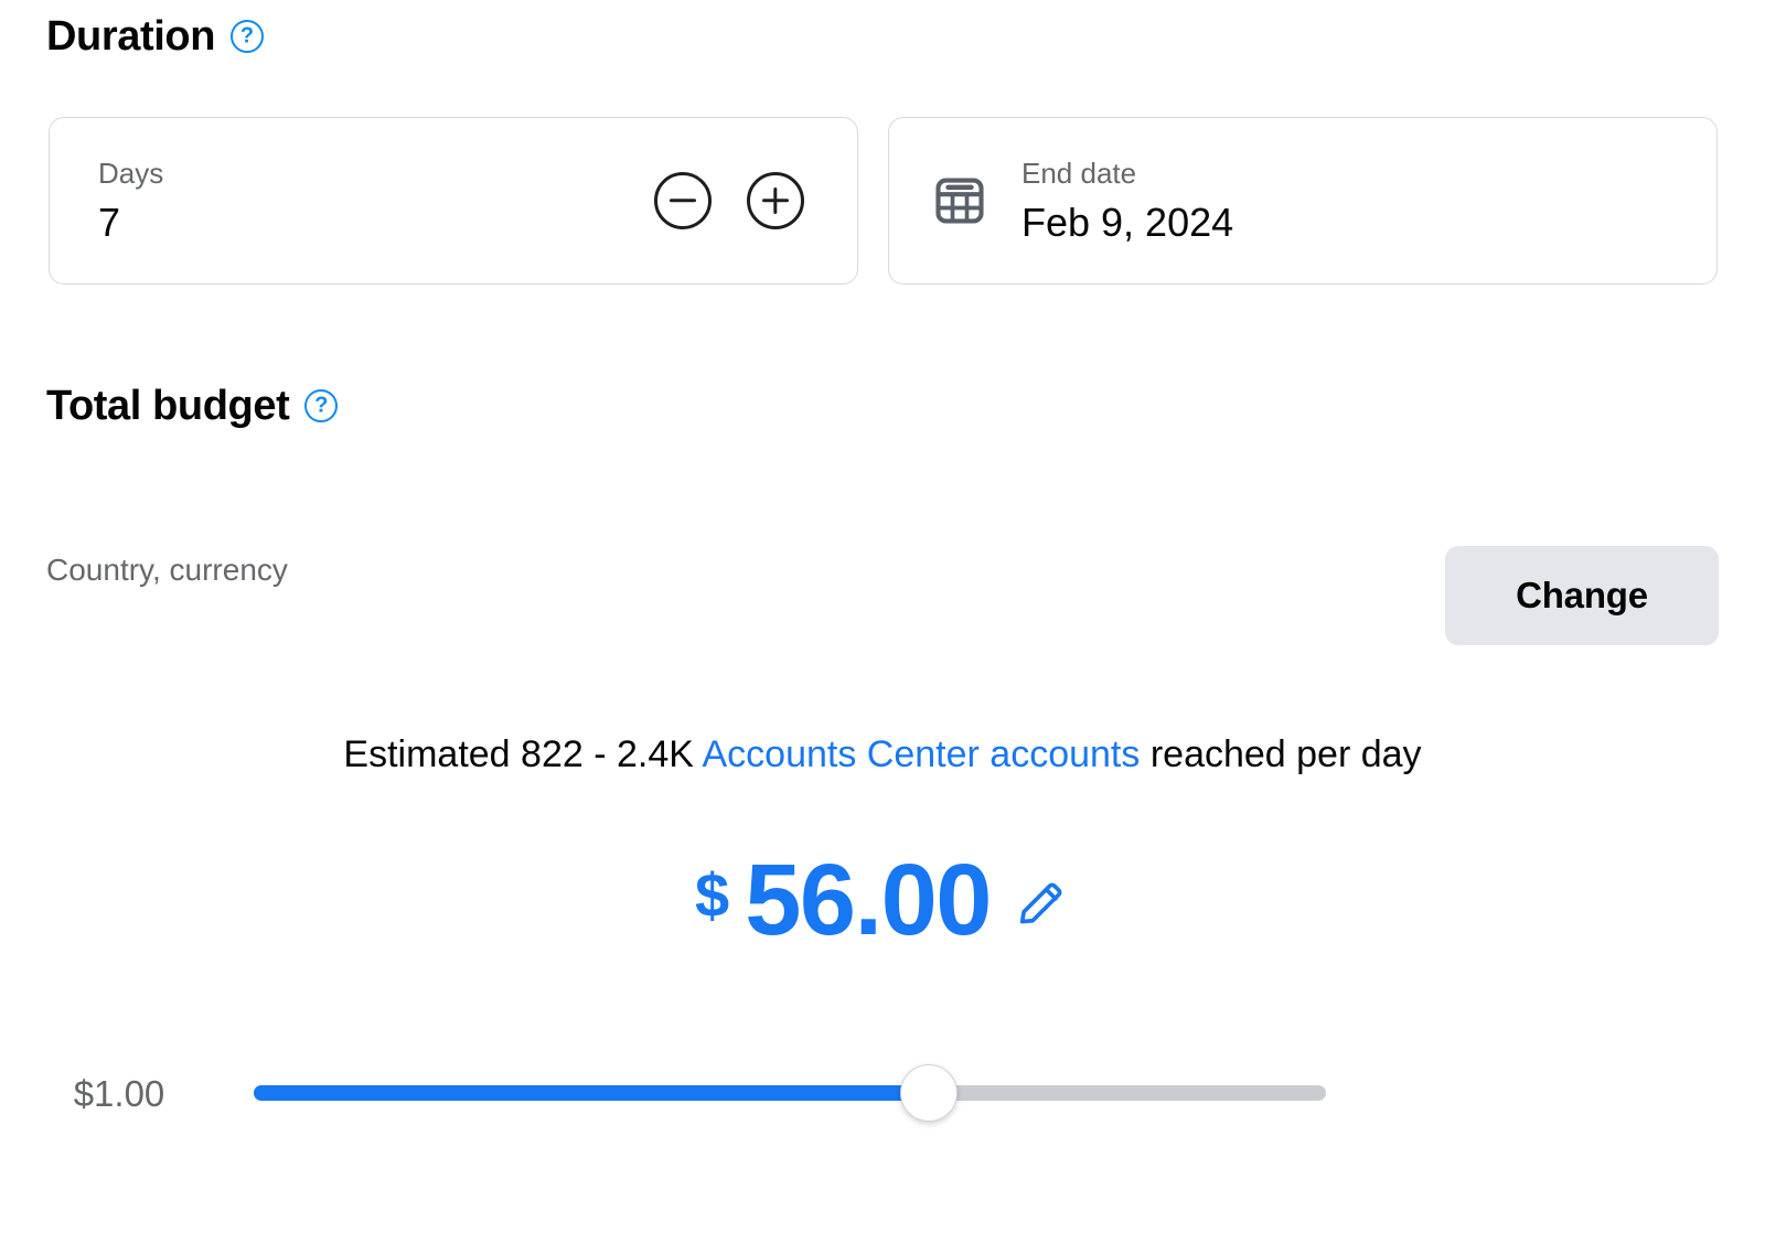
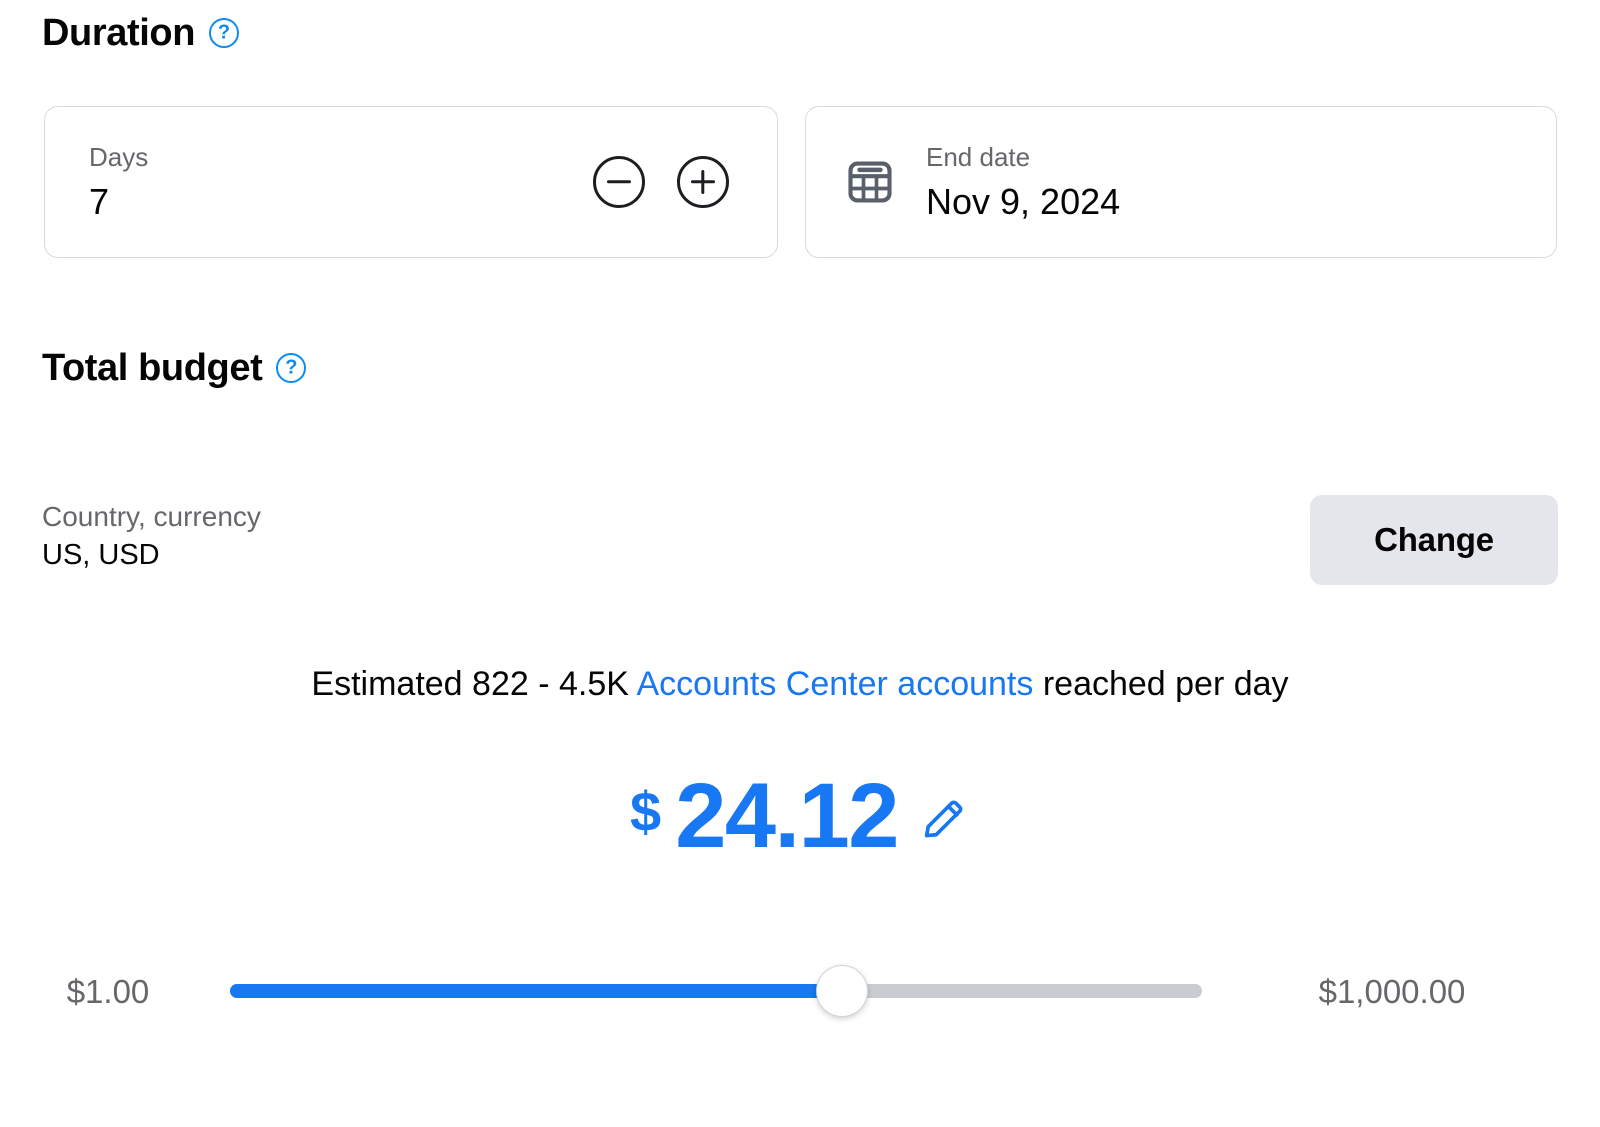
  Duration
  ?
  Days
  7
  End date
- Feb 9, 2024
+ Nov 9, 2024
  Total budget
  ?
  Country, currency
+ US, USD
  Change
- Estimated 822 - 2.4K Accounts Center accounts reached per day
+ Estimated 822 - 4.5K Accounts Center accounts reached per day
  $
- 56.00
+ 24.12
  $1.00
+ $1,000.00
